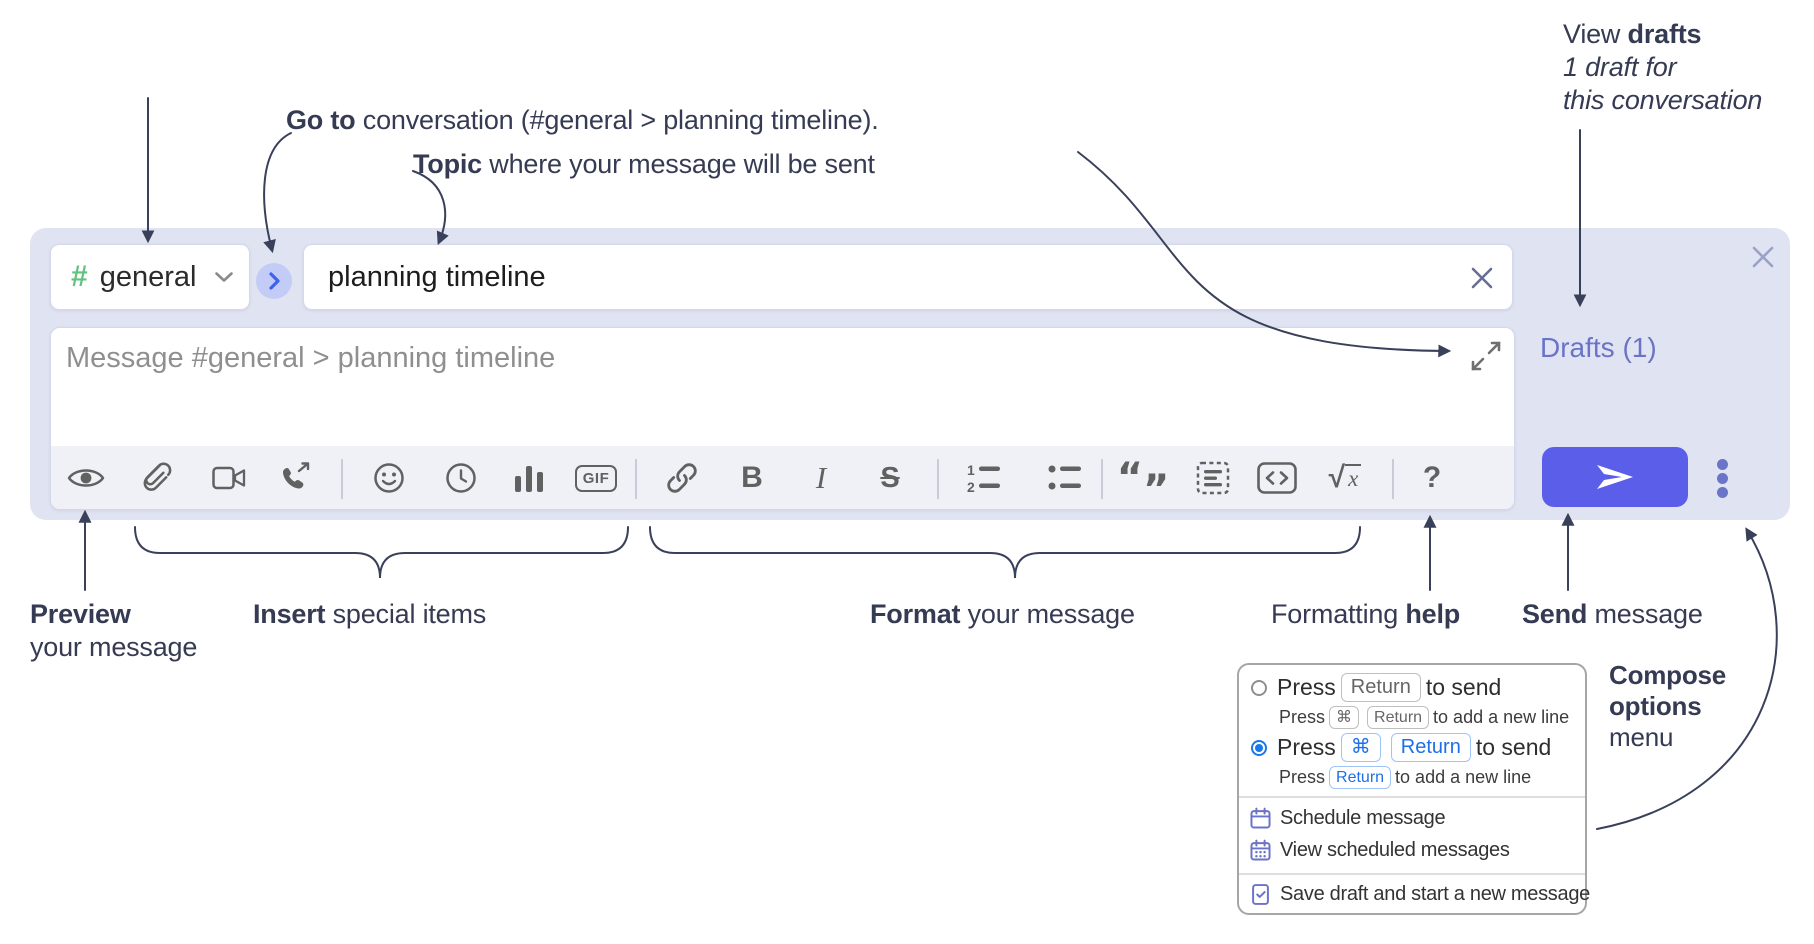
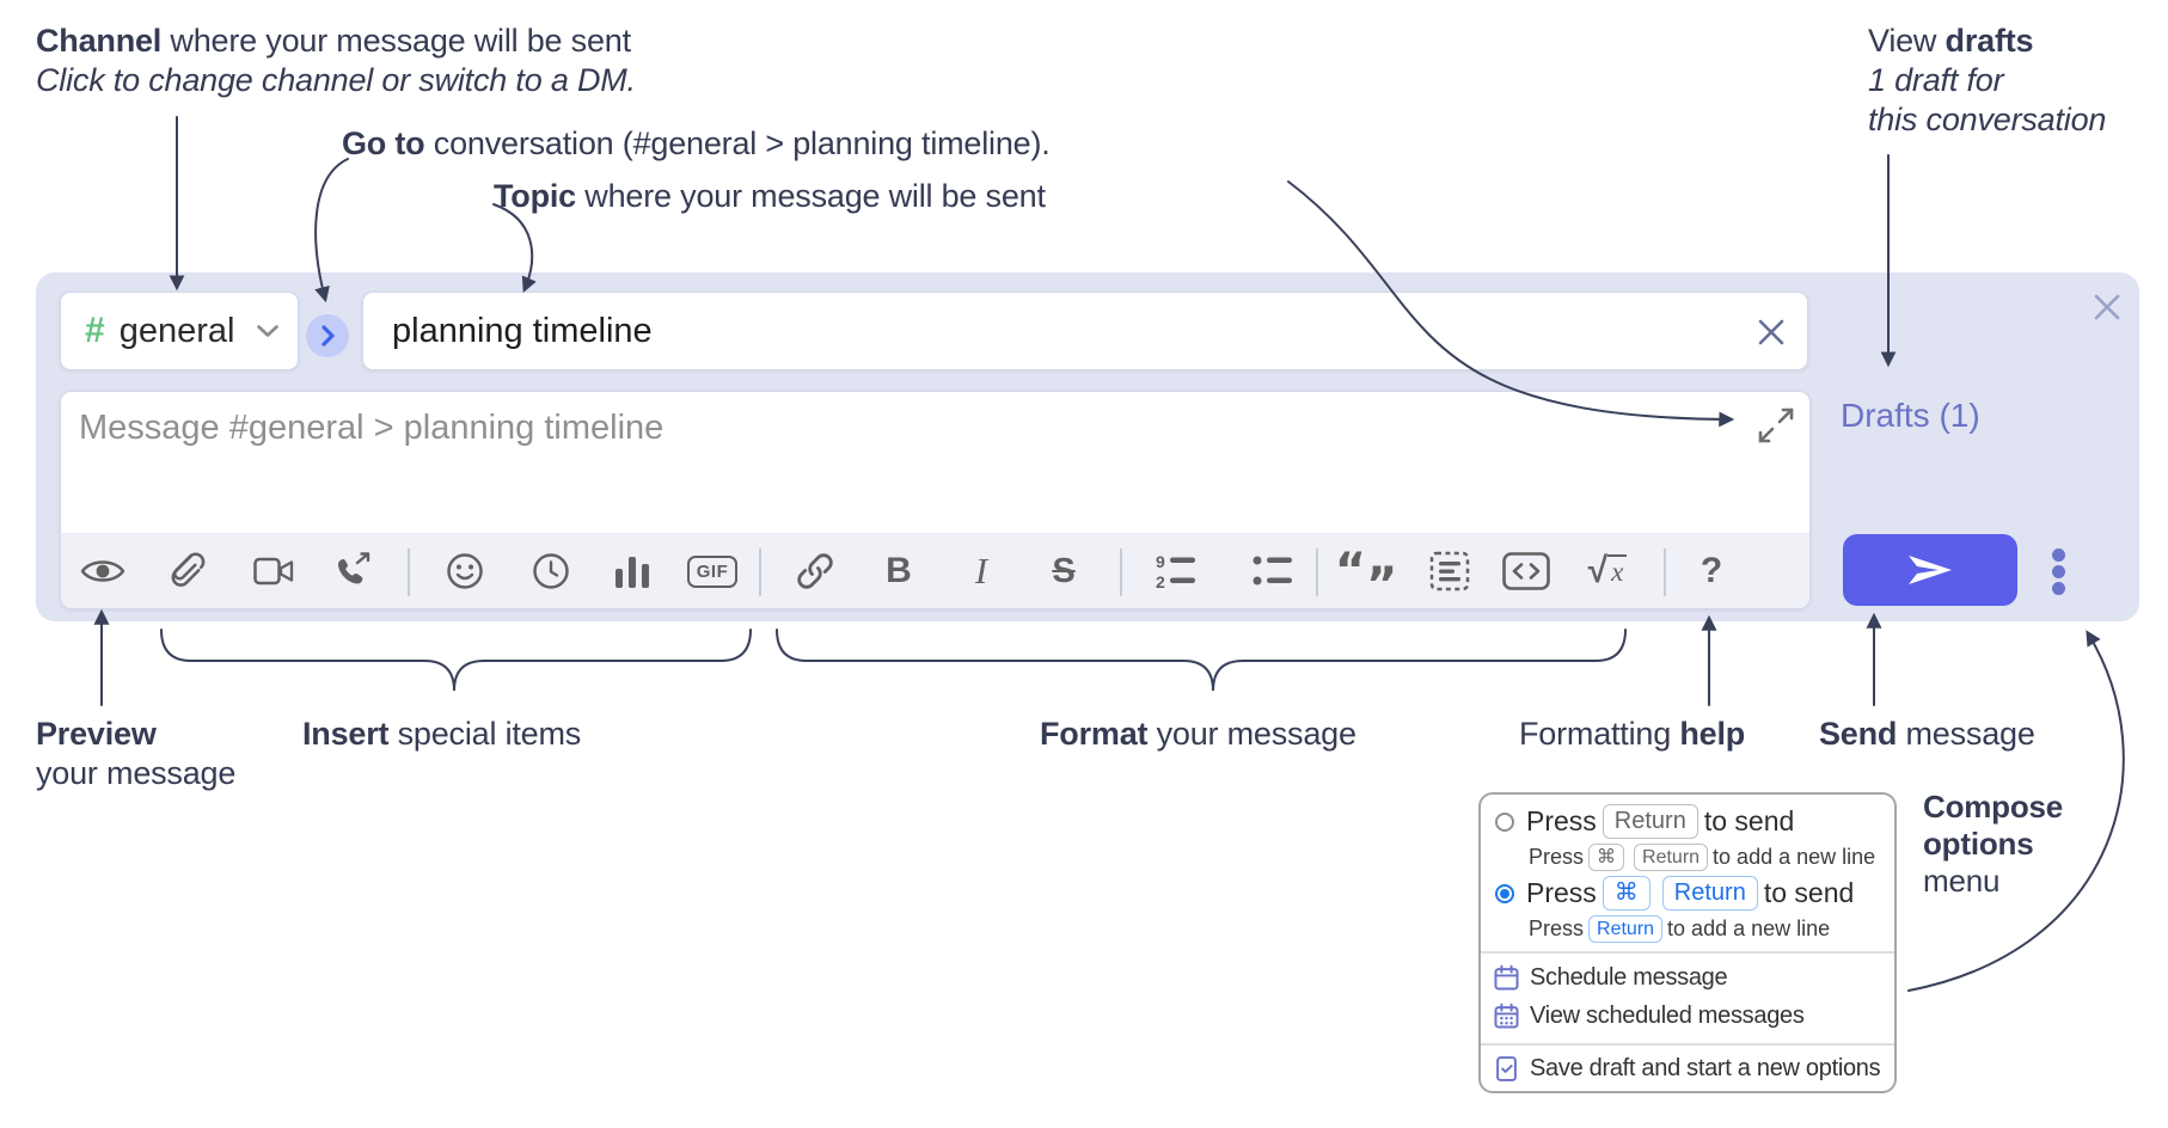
+ Channel where your message will be sent
+ Click to change channel or switch to a DM.
  Go to conversation (#general > planning timeline).
  Topic where your message will be sent
  View drafts
  1 draft for
  this conversation
  Preview
  your message
  Insert special items
  Format your message
  Formatting help
  Send message
  Compose
  options
  menu
  #
  general
  planning timeline
  Message #general > planning timeline
  GIF
  B
  I
  S
- 1
+ 9
  2
  “”
  √
  x
  ?
  Drafts (1)
  Press
  Return
  to send
  Press
  ⌘
  Return
  to add a new line
  Press
  ⌘
  Return
  to send
  Press
  Return
  to add a new line
  Schedule message
  View scheduled messages
- Save draft and start a new message
+ Save draft and start a new options
